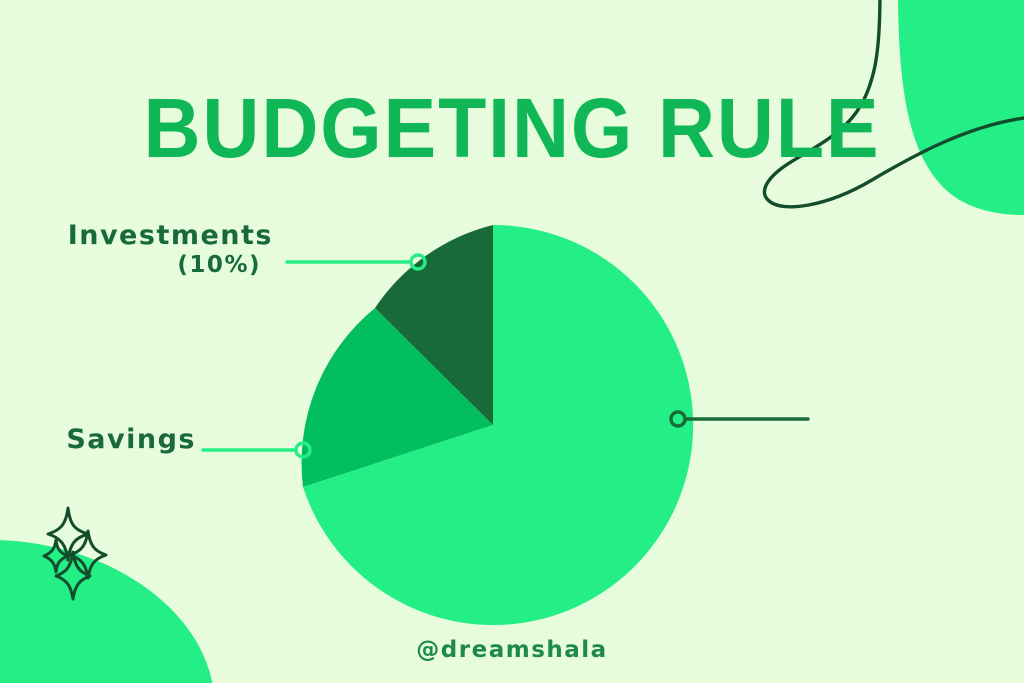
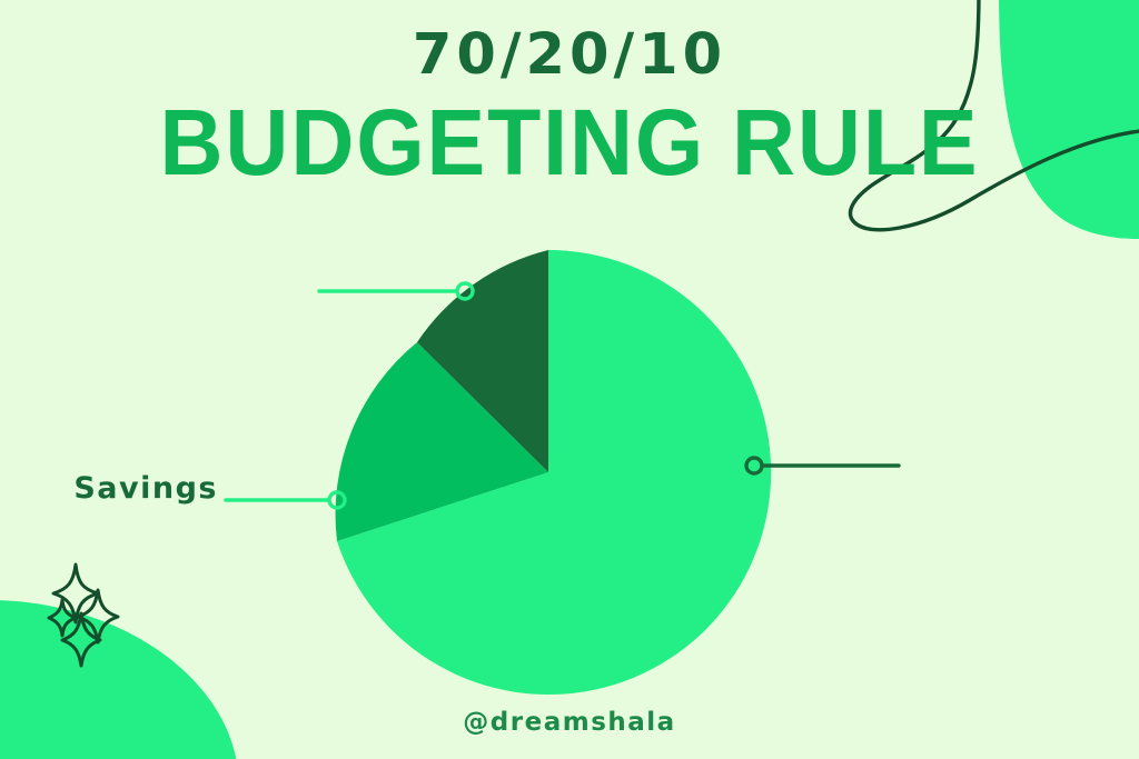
+ 70/20/10
  BUDGETING RULE
- Investments
- (10%)
  Savings
  @dreamshala
